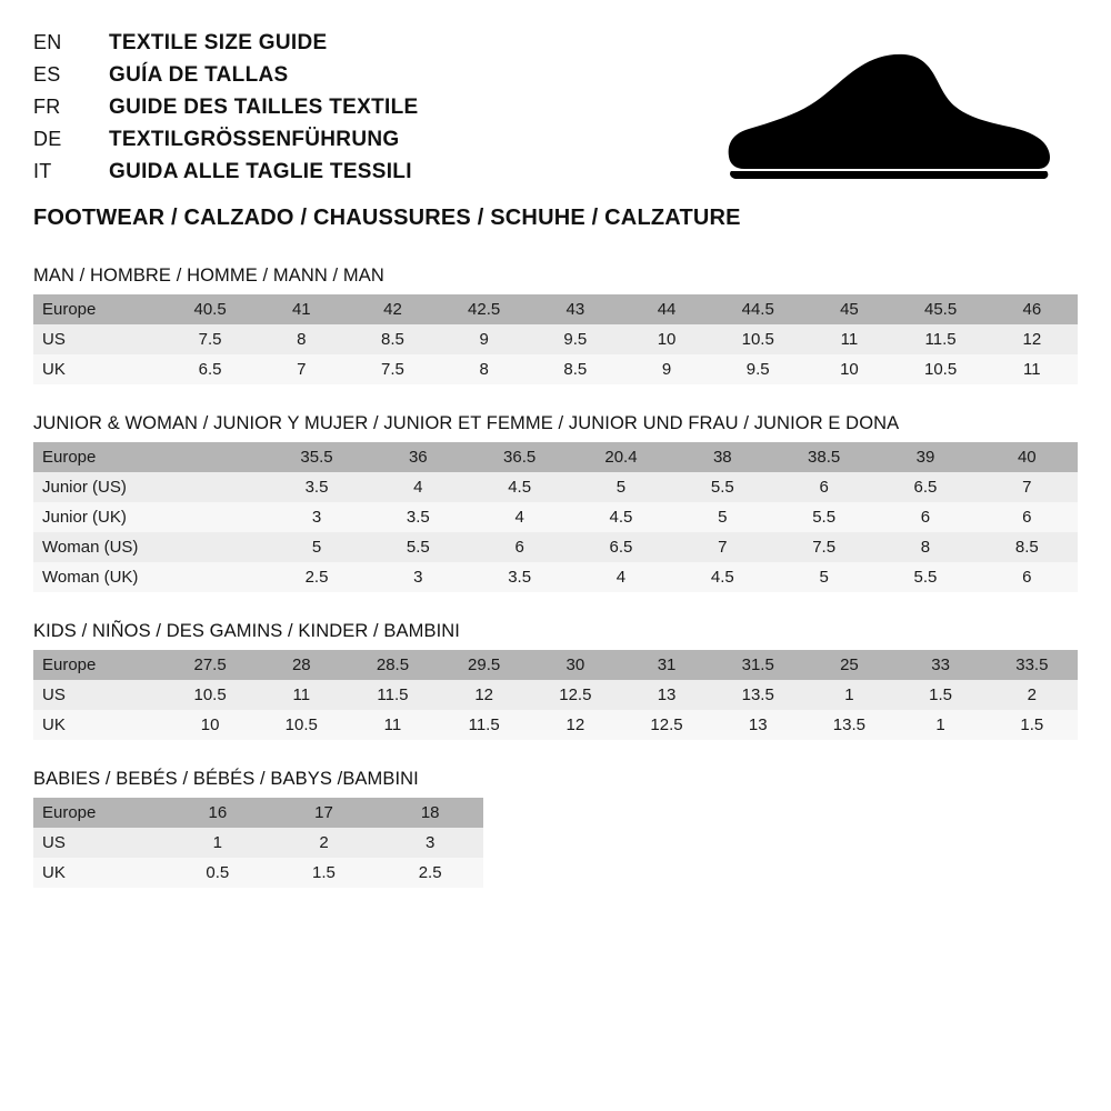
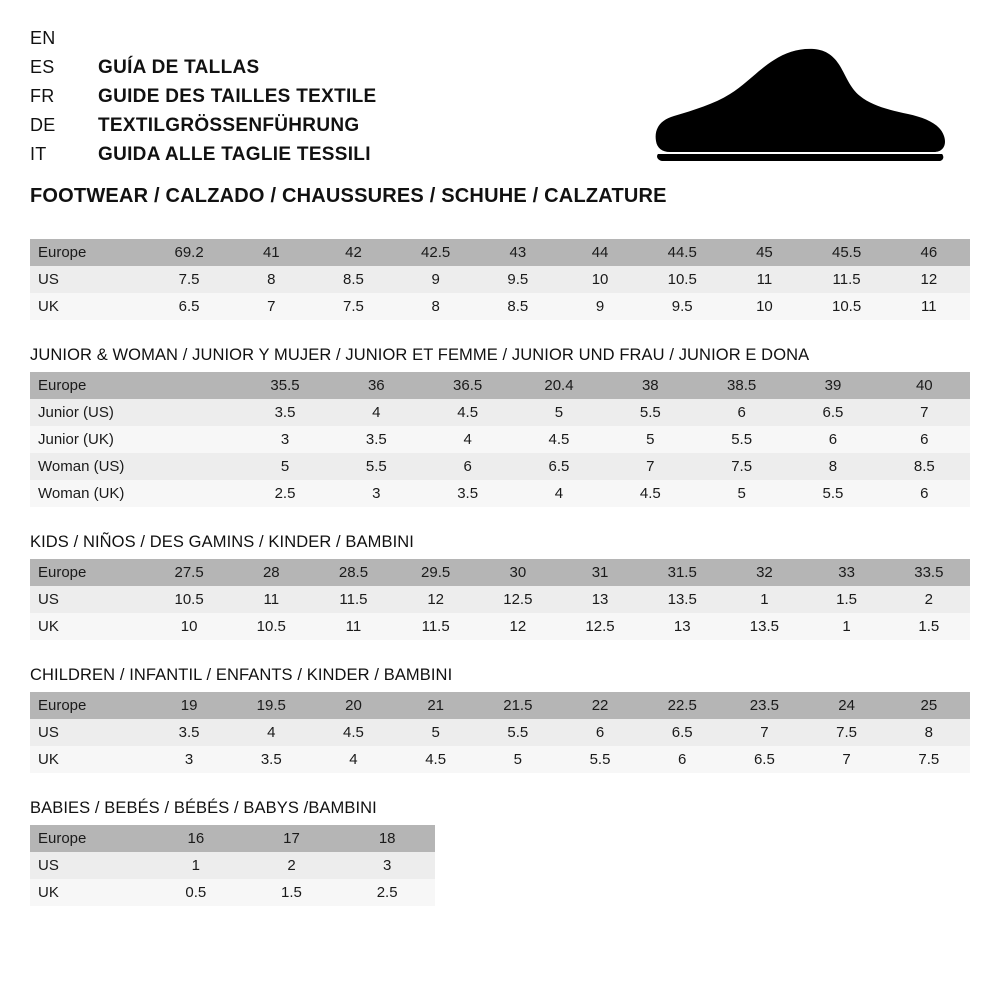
  EN
- TEXTILE SIZE GUIDE
  ES
  GUÍA DE TALLAS
  FR
  GUIDE DES TAILLES TEXTILE
  DE
  TEXTILGRÖSSENFÜHRUNG
  IT
  GUIDA ALLE TAGLIE TESSILI
  FOOTWEAR / CALZADO / CHAUSSURES / SCHUHE / CALZATURE
- MAN / HOMBRE / HOMME / MANN / MAN
- Europe	40.5	41	42	42.5	43	44	44.5	45	45.5	46
+ Europe	69.2	41	42	42.5	43	44	44.5	45	45.5	46
  US	7.5	8	8.5	9	9.5	10	10.5	11	11.5	12
  UK	6.5	7	7.5	8	8.5	9	9.5	10	10.5	11
  JUNIOR & WOMAN / JUNIOR Y MUJER / JUNIOR ET FEMME / JUNIOR UND FRAU / JUNIOR E DONA
  Europe		35.5	36	36.5	20.4	38	38.5	39	40
  Junior (US)		3.5	4	4.5	5	5.5	6	6.5	7
  Junior (UK)		3	3.5	4	4.5	5	5.5	6	6
  Woman (US)		5	5.5	6	6.5	7	7.5	8	8.5
  Woman (UK)		2.5	3	3.5	4	4.5	5	5.5	6
  KIDS / NIÑOS / DES GAMINS / KINDER / BAMBINI
- Europe	27.5	28	28.5	29.5	30	31	31.5	25	33	33.5
+ Europe	27.5	28	28.5	29.5	30	31	31.5	32	33	33.5
  US	10.5	11	11.5	12	12.5	13	13.5	1	1.5	2
  UK	10	10.5	11	11.5	12	12.5	13	13.5	1	1.5
+ CHILDREN / INFANTIL / ENFANTS / KINDER / BAMBINI
+ Europe	19	19.5	20	21	21.5	22	22.5	23.5	24	25
+ US	3.5	4	4.5	5	5.5	6	6.5	7	7.5	8
+ UK	3	3.5	4	4.5	5	5.5	6	6.5	7	7.5
  BABIES / BEBÉS / BÉBÉS / BABYS /BAMBINI
  Europe	16	17	18
  US	1	2	3
  UK	0.5	1.5	2.5
